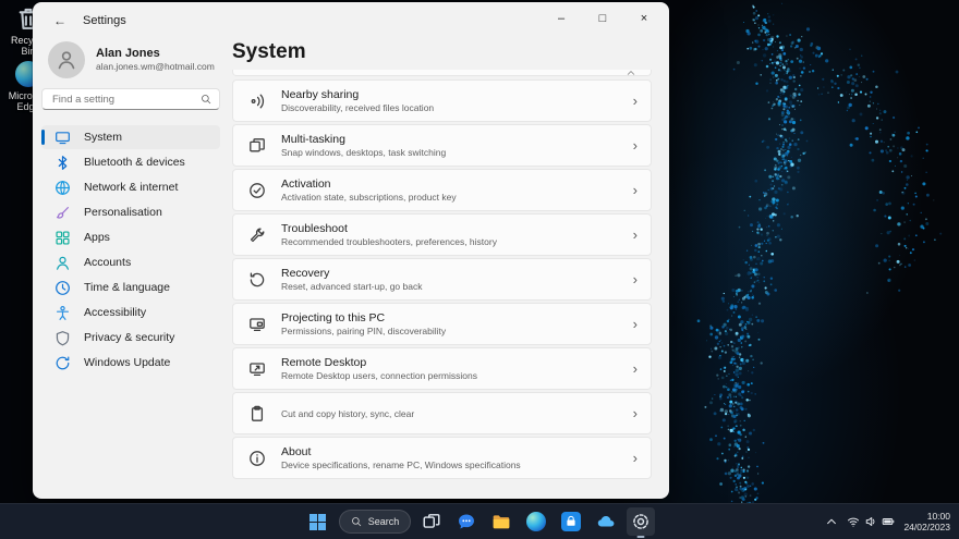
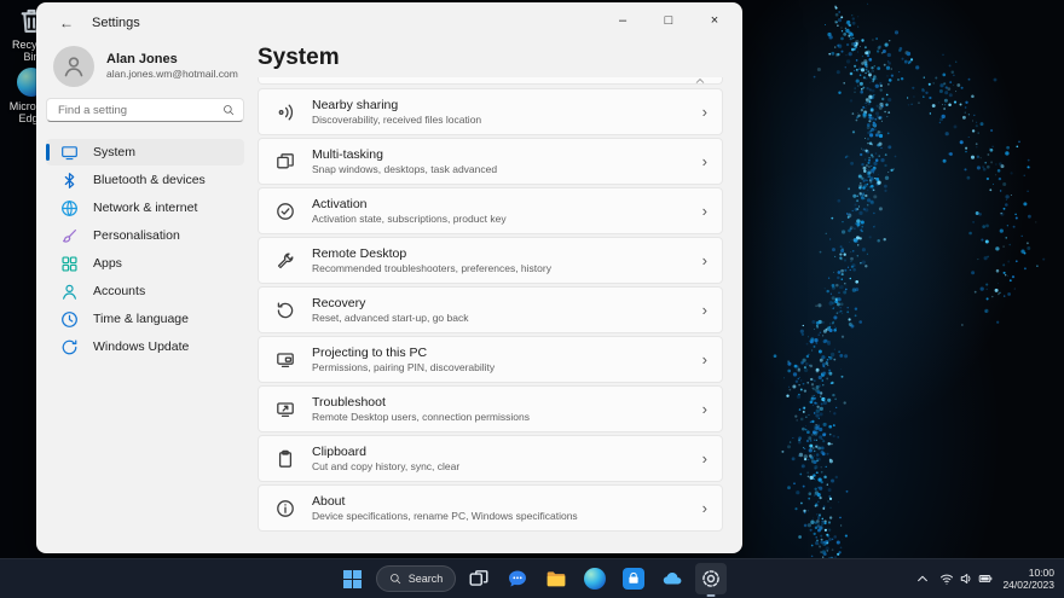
  ←
  Settings
  –
  □
  ×
  Alan Jones
  alan.jones.wm@hotmail.com
  Find a setting
  System
  Bluetooth & devices
  Network & internet
  Personalisation
  Apps
  Accounts
  Time & language
- Accessibility
- Privacy & security
  Windows Update
  System
  Nearby sharing
  Discoverability, received files location
  ›
  Multi-tasking
- Snap windows, desktops, task switching
+ Snap windows, desktops, task advanced
  ›
  Activation
  Activation state, subscriptions, product key
  ›
- Troubleshoot
+ Remote Desktop
  Recommended troubleshooters, preferences, history
  ›
  Recovery
  Reset, advanced start-up, go back
  ›
  Projecting to this PC
  Permissions, pairing PIN, discoverability
  ›
- Remote Desktop
+ Troubleshoot
  Remote Desktop users, connection permissions
  ›
+ Clipboard
  Cut and copy history, sync, clear
  ›
  About
  Device specifications, rename PC, Windows specifications
  ›
  Search
  10:00
  24/02/2023
